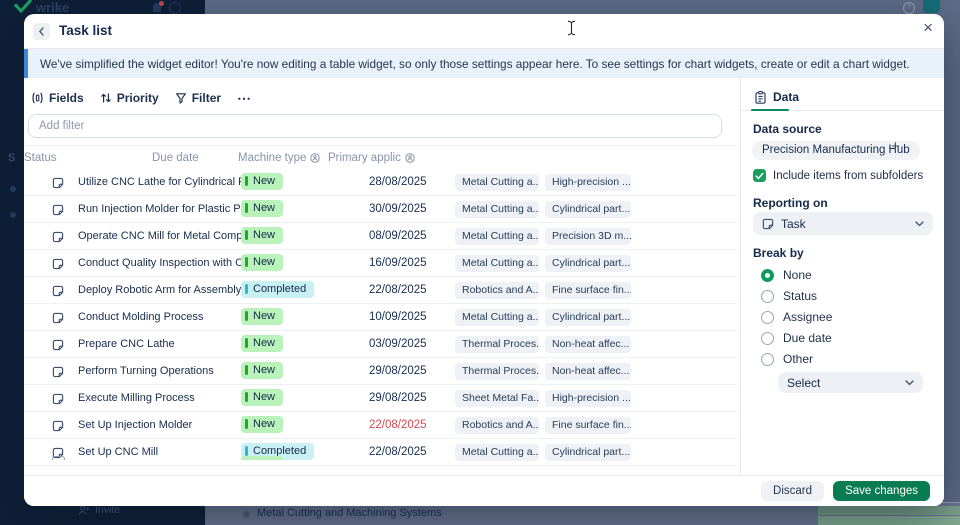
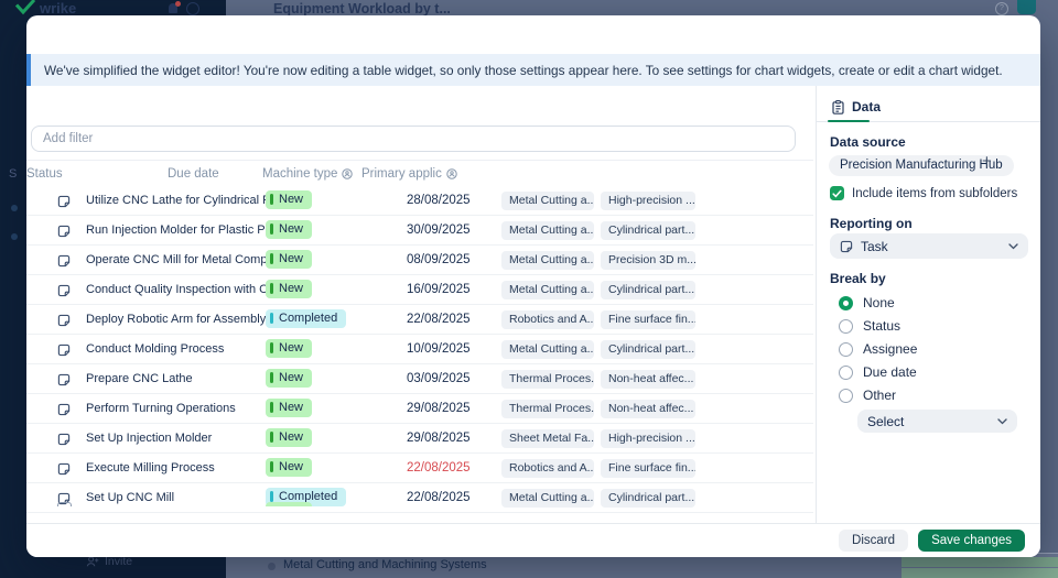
  wrike
  S
  Invite
+ Equipment Workload by t...
  Metal Cutting and Machining Systems
- Task list
- ×
  We've simplified the widget editor! You're now editing a table widget, so only those settings appear here. To see settings for chart widgets, create or edit a chart widget.
- Fields
- Priority
- Filter
- ⋯
  Add filter
  Status
  Due date
  Machine type
  Primary applic
  Utilize CNC Lathe for Cylindrical
  New
  28/08/2025
  Metal Cutting a..
  High-precision ...
  Run Injection Molder for Plastic P
  New
  30/09/2025
  Metal Cutting a..
  Cylindrical part...
  Operate CNC Mill for Metal Comp
  New
  08/09/2025
  Metal Cutting a..
  Precision 3D m...
  Conduct Quality Inspection with C
  New
  16/09/2025
  Metal Cutting a..
  Cylindrical part...
  Deploy Robotic Arm for Assembly
  Completed
  22/08/2025
  Robotics and A..
  Fine surface fin..
  Conduct Molding Process
  New
  10/09/2025
  Metal Cutting a..
  Cylindrical part...
  Prepare CNC Lathe
  New
  03/09/2025
  Thermal Proces.
  Non-heat affec...
  Perform Turning Operations
  New
  29/08/2025
  Thermal Proces.
  Non-heat affec...
- Execute Milling Process
+ Set Up Injection Molder
  New
  29/08/2025
  Sheet Metal Fa..
  High-precision ...
- Set Up Injection Molder
+ Execute Milling Process
  New
  22/08/2025
  Robotics and A..
  Fine surface fin..
  Set Up CNC Mill
  Completed
  22/08/2025
  Metal Cutting a..
  Cylindrical part...
  Data
  Data source
  Precision Manufacturing Hub
  +
  Include items from subfolders
  Reporting on
  Task
  Break by
  None
  Status
  Assignee
  Due date
  Other
  Select
  Discard
  Save changes
